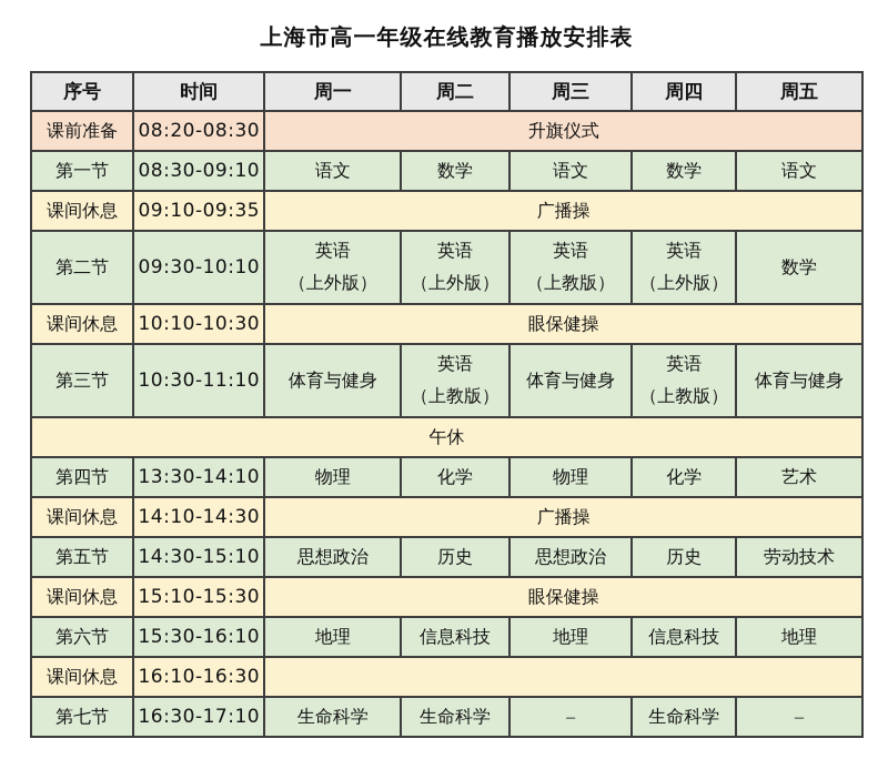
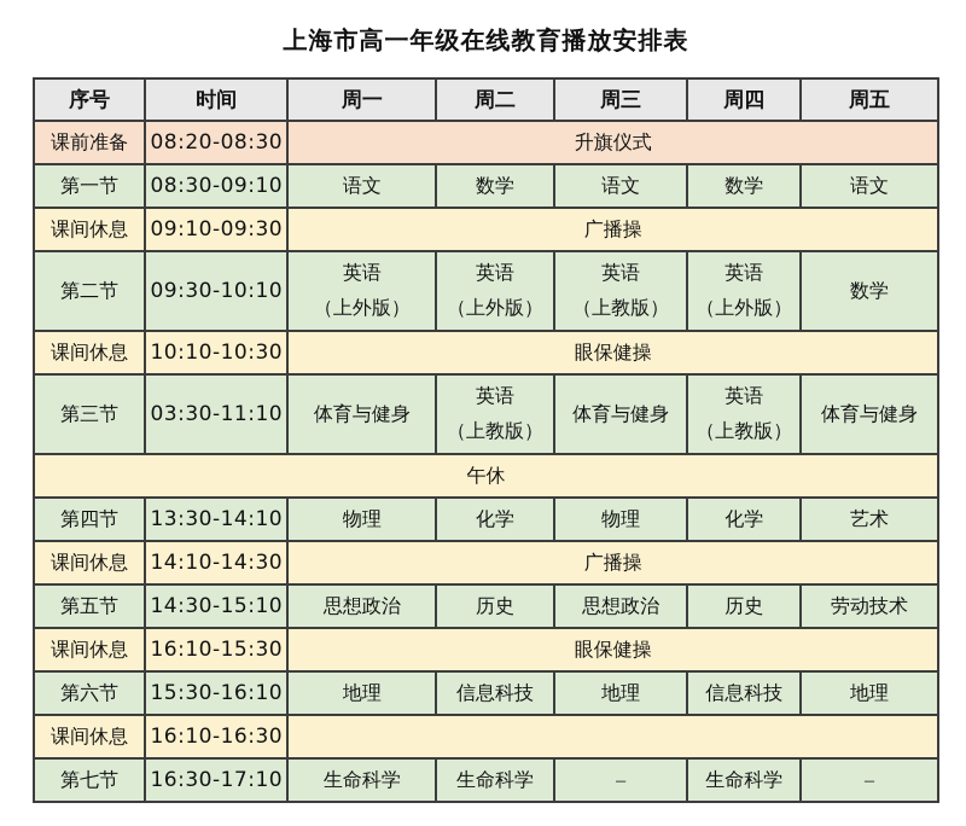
  上海市高一年级在线教育播放安排表
  序号	时间	周一	周二	周三	周四	周五
  课前准备	08:20-08:30	升旗仪式
  第一节	08:30-09:10	语文	数学	语文	数学	语文
- 课间休息	09:10-09:35	广播操
+ 课间休息	09:10-09:30	广播操
  第二节	09:30-10:10	英语 （上外版）	英语 （上外版）	英语 （上教版）	英语 （上外版）	数学
  课间休息	10:10-10:30	眼保健操
- 第三节	10:30-11:10	体育与健身	英语 （上教版）	体育与健身	英语 （上教版）	体育与健身
+ 第三节	03:30-11:10	体育与健身	英语 （上教版）	体育与健身	英语 （上教版）	体育与健身
  午休
  第四节	13:30-14:10	物理	化学	物理	化学	艺术
  课间休息	14:10-14:30	广播操
  第五节	14:30-15:10	思想政治	历史	思想政治	历史	劳动技术
- 课间休息	15:10-15:30	眼保健操
+ 课间休息	16:10-15:30	眼保健操
  第六节	15:30-16:10	地理	信息科技	地理	信息科技	地理
  课间休息	16:10-16:30
  第七节	16:30-17:10	生命科学	生命科学	–	生命科学	–
